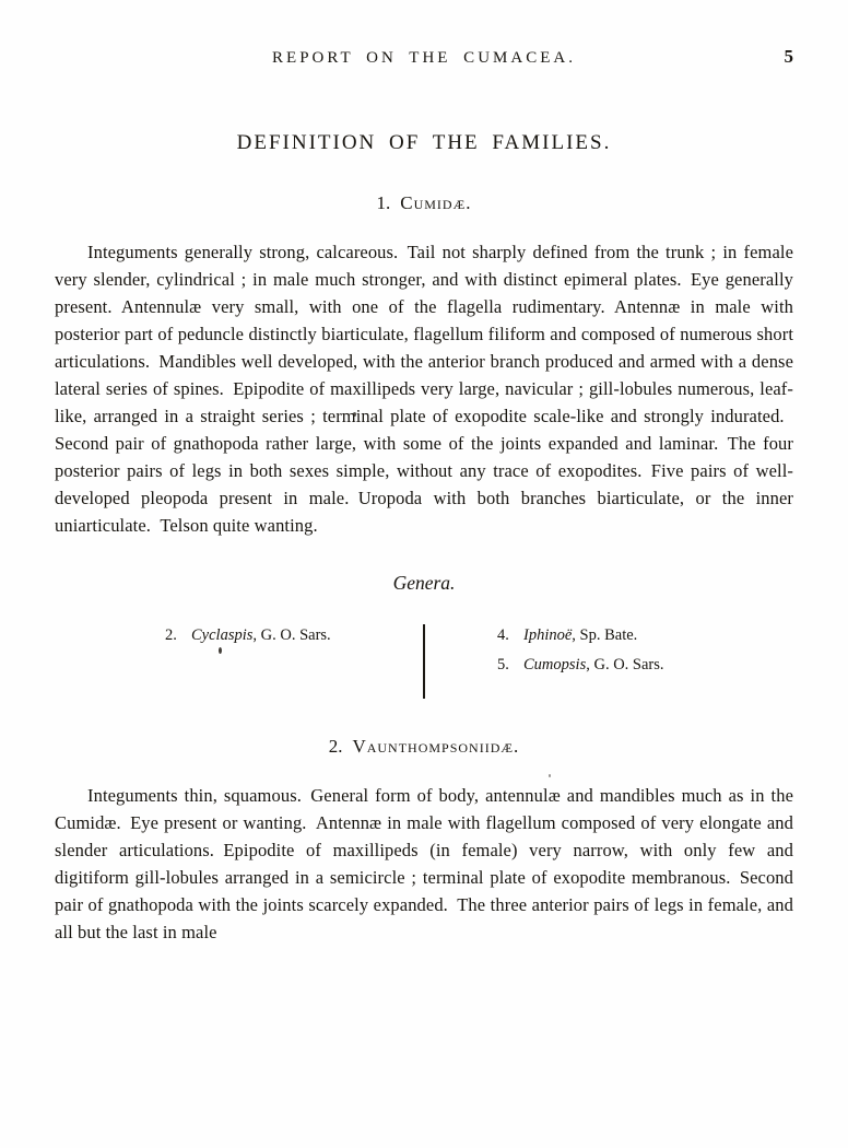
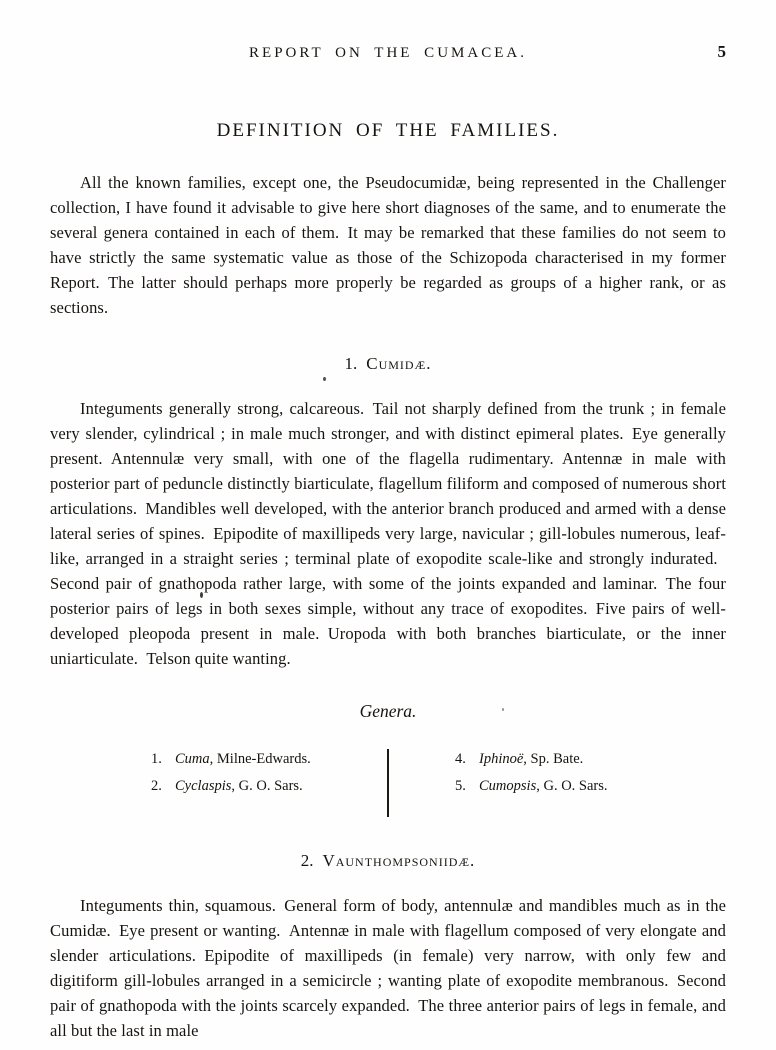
  REPORT ON THE CUMACEA.
  5
  DEFINITION OF THE FAMILIES.
+ All the known families, except one, the Pseudocumidæ, being represented in the Challenger collection, I have found it advisable to give here short diagnoses of the same, and to enumerate the several genera contained in each of them. It may be remarked that these families do not seem to have strictly the same systematic value as those of the Schizopoda characterised in my former Report. The latter should perhaps more properly be regarded as groups of a higher rank, or as sections.
  1. Cumidæ.
  Integuments generally strong, calcareous. Tail not sharply defined from the trunk ; in female very slender, cylindrical ; in male much stronger, and with distinct epimeral plates. Eye generally present. Antennulæ very small, with one of the flagella rudimentary. Antennæ in male with posterior part of peduncle distinctly biarticulate, flagellum filiform and composed of numerous short articulations. Mandibles well developed, with the anterior branch produced and armed with a dense lateral series of spines. Epipodite of maxillipeds very large, navicular ; gill-lobules numerous, leaf-like, arranged in a straight series ; terminal plate of exopodite scale-like and strongly indurated. Second pair of gnathopoda rather large, with some of the joints expanded and laminar. The four posterior pairs of legs in both sexes simple, without any trace of exopodites. Five pairs of well-developed pleopoda present in male. Uropoda with both branches biarticulate, or the inner uniarticulate. Telson quite wanting.
  Genera.
+ 1. Cuma, Milne-Edwards.
  2. Cyclaspis, G. O. Sars.
  4. Iphinoë, Sp. Bate.
  5. Cumopsis, G. O. Sars.
  2. Vaunthompsoniidæ.
- Integuments thin, squamous. General form of body, antennulæ and mandibles much as in the Cumidæ. Eye present or wanting. Antennæ in male with flagellum composed of very elongate and slender articulations. Epipodite of maxillipeds (in female) very narrow, with only few and digitiform gill-lobules arranged in a semicircle ; terminal plate of exopodite membranous. Second pair of gnathopoda with the joints scarcely expanded. The three anterior pairs of legs in female, and all but the last in male
+ Integuments thin, squamous. General form of body, antennulæ and mandibles much as in the Cumidæ. Eye present or wanting. Antennæ in male with flagellum composed of very elongate and slender articulations. Epipodite of maxillipeds (in female) very narrow, with only few and digitiform gill-lobules arranged in a semicircle ; wanting plate of exopodite membranous. Second pair of gnathopoda with the joints scarcely expanded. The three anterior pairs of legs in female, and all but the last in male
